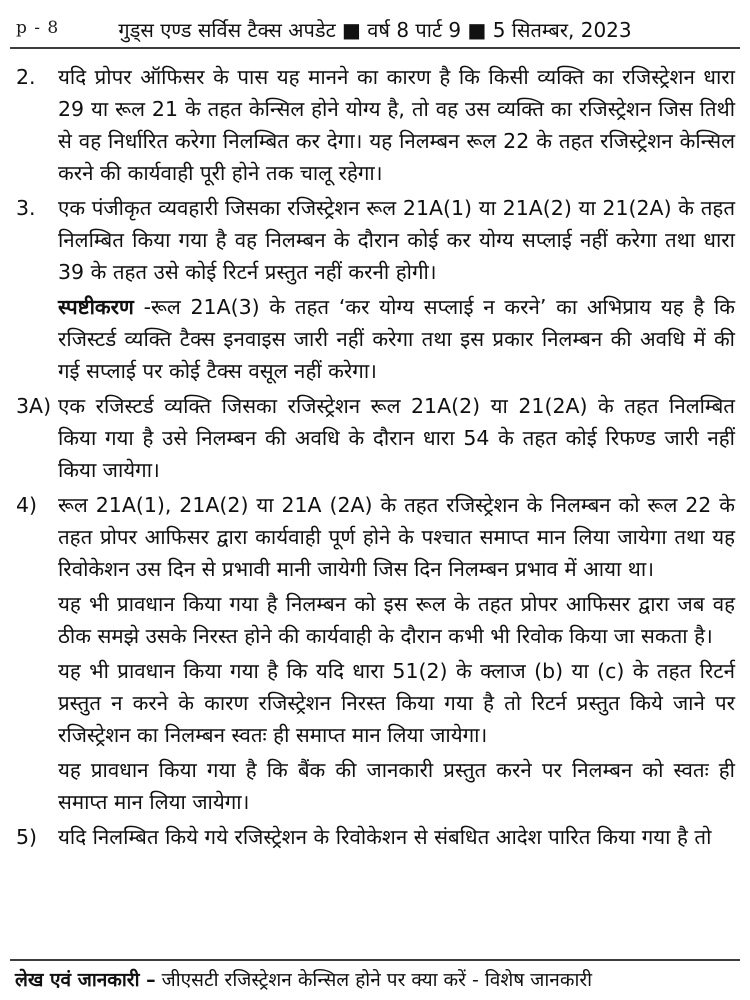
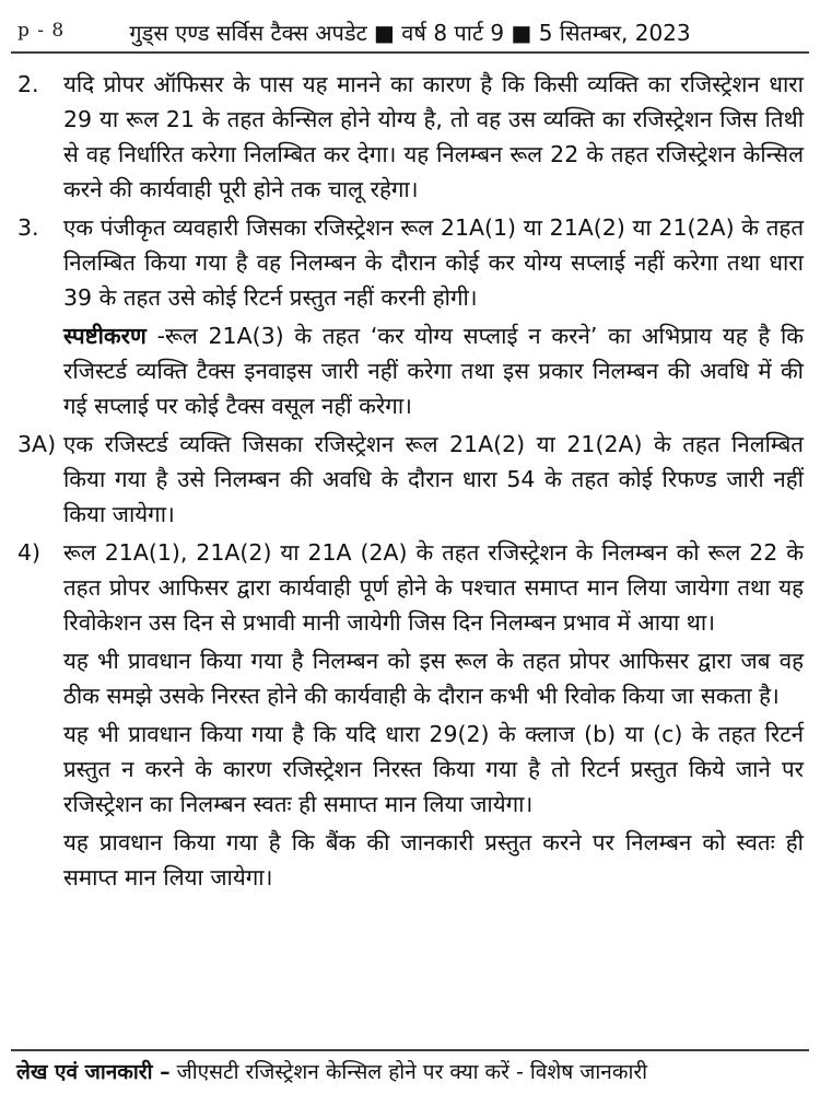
  p - 8
  गुड्स एण्ड सर्विस टैक्स अपडेट ■ वर्ष 8 पार्ट 9 ■ 5 सितम्बर, 2023
  2.
  यदि प्रोपर ऑफिसर के पास यह मानने का कारण है कि किसी व्यक्ति का रजिस्ट्रेशन धारा 29 या रूल 21 के तहत केन्सिल होने योग्य है, तो वह उस व्यक्ति का रजिस्ट्रेशन जिस तिथी से वह निर्धारित करेगा निलम्बित कर देगा। यह निलम्बन रूल 22 के तहत रजिस्ट्रेशन केन्सिल करने की कार्यवाही पूरी होने तक चालू रहेगा।
  3.
  एक पंजीकृत व्यवहारी जिसका रजिस्ट्रेशन रूल 21A(1) या 21A(2) या 21(2A) के तहत निलम्बित किया गया है वह निलम्बन के दौरान कोई कर योग्य सप्लाई नहीं करेगा तथा धारा 39 के तहत उसे कोई रिटर्न प्रस्तुत नहीं करनी होगी।
  स्पष्टीकरण -रूल 21A(3) के तहत ‘कर योग्य सप्लाई न करने’ का अभिप्राय यह है कि रजिस्टर्ड व्यक्ति टैक्स इनवाइस जारी नहीं करेगा तथा इस प्रकार निलम्बन की अवधि में की गई सप्लाई पर कोई टैक्स वसूल नहीं करेगा।
  3A)
  एक रजिस्टर्ड व्यक्ति जिसका रजिस्ट्रेशन रूल 21A(2) या 21(2A) के तहत निलम्बित किया गया है उसे निलम्बन की अवधि के दौरान धारा 54 के तहत कोई रिफण्ड जारी नहीं किया जायेगा।
  4)
  रूल 21A(1), 21A(2) या 21A (2A) के तहत रजिस्ट्रेशन के निलम्बन को रूल 22 के तहत प्रोपर आफिसर द्वारा कार्यवाही पूर्ण होने के पश्चात समाप्त मान लिया जायेगा तथा यह रिवोकेशन उस दिन से प्रभावी मानी जायेगी जिस दिन निलम्बन प्रभाव में आया था।
  यह भी प्रावधान किया गया है निलम्बन को इस रूल के तहत प्रोपर आफिसर द्वारा जब वह ठीक समझे उसके निरस्त होने की कार्यवाही के दौरान कभी भी रिवोक किया जा सकता है।
- यह भी प्रावधान किया गया है कि यदि धारा 51(2) के क्लाज (b) या (c) के तहत रिटर्न प्रस्तुत न करने के कारण रजिस्ट्रेशन निरस्त किया गया है तो रिटर्न प्रस्तुत किये जाने पर रजिस्ट्रेशन का निलम्बन स्वतः ही समाप्त मान लिया जायेगा।
+ यह भी प्रावधान किया गया है कि यदि धारा 29(2) के क्लाज (b) या (c) के तहत रिटर्न प्रस्तुत न करने के कारण रजिस्ट्रेशन निरस्त किया गया है तो रिटर्न प्रस्तुत किये जाने पर रजिस्ट्रेशन का निलम्बन स्वतः ही समाप्त मान लिया जायेगा।
  यह प्रावधान किया गया है कि बैंक की जानकारी प्रस्तुत करने पर निलम्बन को स्वतः ही समाप्त मान लिया जायेगा।
- 5)
- यदि निलम्बित किये गये रजिस्ट्रेशन के रिवोकेशन से संबधित आदेश पारित किया गया है तो
  लेख एवं जानकारी – जीएसटी रजिस्ट्रेशन केन्सिल होने पर क्या करें - विशेष जानकारी
